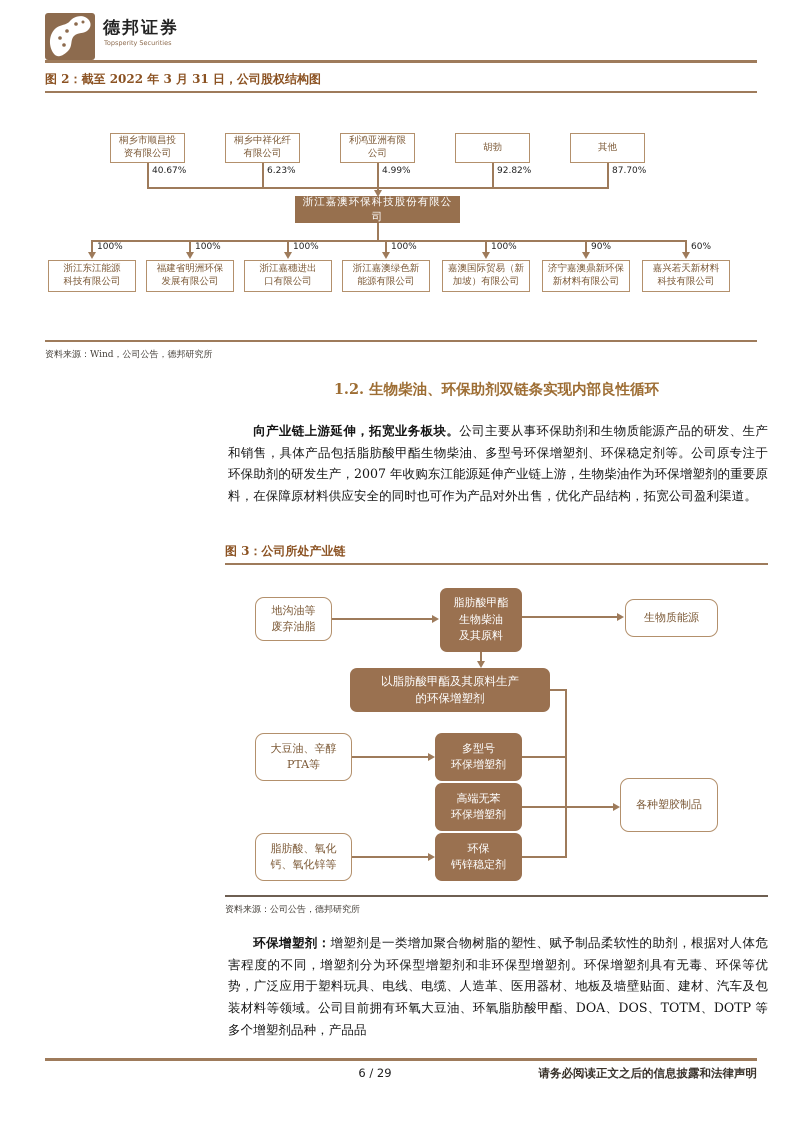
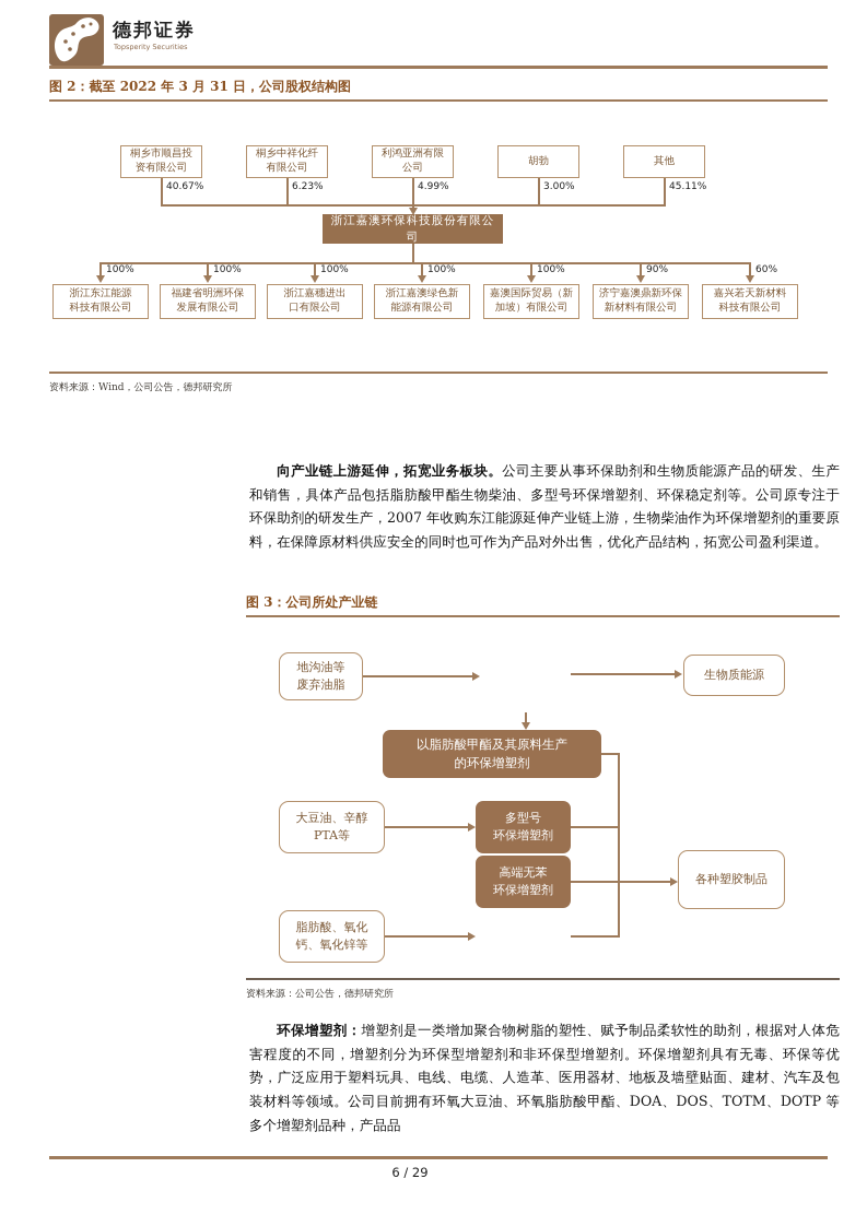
  德邦证券
  Topsperity Securities
  图 2：截至 2022 年 3 月 31 日，公司股权结构图
  桐乡市顺昌投
  资有限公司
  桐乡中祥化纤
  有限公司
  利鸿亚洲有限
  公司
  胡勃
  其他
  40.67%
  6.23%
  4.99%
- 92.82%
+ 3.00%
- 87.70%
+ 45.11%
  浙江嘉澳环保科技股份有限公司
  100%
  100%
  100%
  100%
  100%
  90%
  60%
  浙江东江能源
  科技有限公司
  福建省明洲环保
  发展有限公司
  浙江嘉穗进出
  口有限公司
  浙江嘉澳绿色新
  能源有限公司
  嘉澳国际贸易（新
  加坡）有限公司
  济宁嘉澳鼎新环保
  新材料有限公司
  嘉兴若天新材料
  科技有限公司
  资料来源：Wind，公司公告，德邦研究所
- 1.2. 生物柴油、环保助剂双链条实现内部良性循环
  向产业链上游延伸，拓宽业务板块。公司主要从事环保助剂和生物质能源产品的研发、生产和销售，具体产品包括脂肪酸甲酯生物柴油、多型号环保增塑剂、环保稳定剂等。公司原专注于环保助剂的研发生产，2007 年收购东江能源延伸产业链上游，生物柴油作为环保增塑剂的重要原料，在保障原材料供应安全的同时也可作为产品对外出售，优化产品结构，拓宽公司盈利渠道。
  图 3：公司所处产业链
  地沟油等
  废弃油脂
- 脂肪酸甲酯
- 生物柴油
- 及其原料
  生物质能源
  以脂肪酸甲酯及其原料生产
  的环保增塑剂
  大豆油、辛醇
  PTA等
  多型号
  环保增塑剂
  高端无苯
  环保增塑剂
  各种塑胶制品
  脂肪酸、氧化
  钙、氧化锌等
- 环保
- 钙锌稳定剂
  资料来源：公司公告，德邦研究所
  环保增塑剂：增塑剂是一类增加聚合物树脂的塑性、赋予制品柔软性的助剂，根据对人体危害程度的不同，增塑剂分为环保型增塑剂和非环保型增塑剂。环保增塑剂具有无毒、环保等优势，广泛应用于塑料玩具、电线、电缆、人造革、医用器材、地板及墙壁贴面、建材、汽车及包装材料等领域。公司目前拥有环氧大豆油、环氧脂肪酸甲酯、DOA、DOS、TOTM、DOTP 等多个增塑剂品种，产品品
  6 / 29
- 请务必阅读正文之后的信息披露和法律声明
